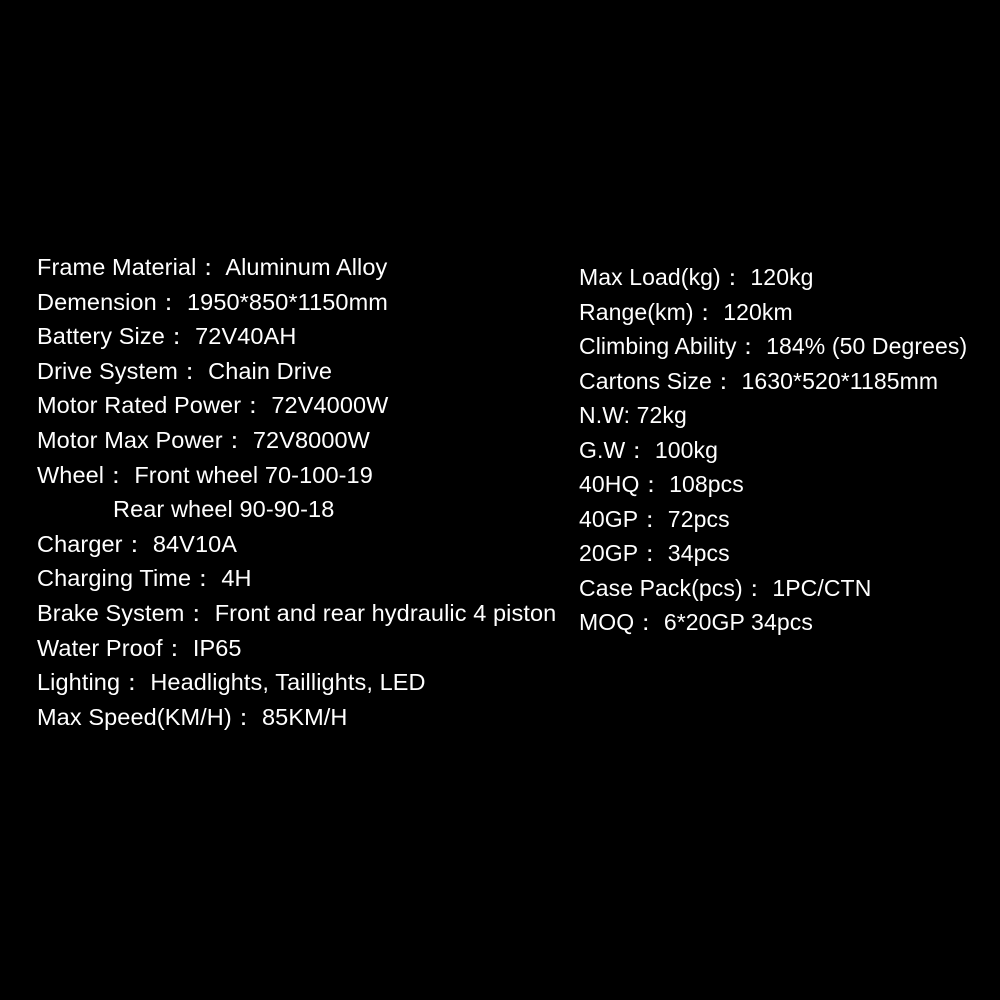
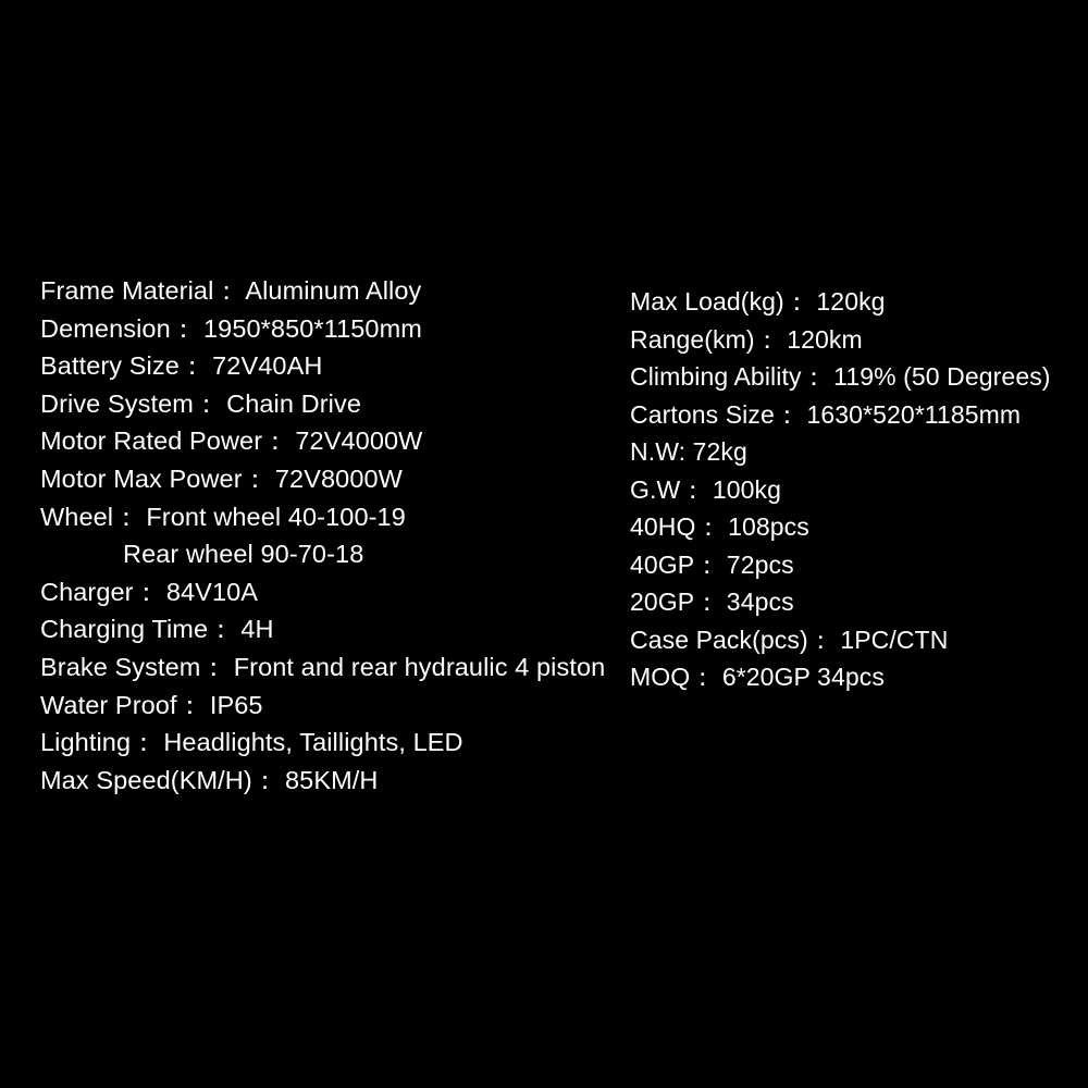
  Frame Material： Aluminum Alloy
  Demension： 1950*850*1150mm
  Battery Size： 72V40AH
  Drive System： Chain Drive
  Motor Rated Power： 72V4000W
  Motor Max Power： 72V8000W
- Wheel： Front wheel 70-100-19
+ Wheel： Front wheel 40-100-19
- Rear wheel 90-90-18
+ Rear wheel 90-70-18
  Charger： 84V10A
  Charging Time： 4H
  Brake System： Front and rear hydraulic 4 piston
  Water Proof： IP65
  Lighting： Headlights, Taillights, LED
  Max Speed(KM/H)： 85KM/H
  Max Load(kg)： 120kg
  Range(km)： 120km
- Climbing Ability： 184% (50 Degrees)
+ Climbing Ability： 119% (50 Degrees)
  Cartons Size： 1630*520*1185mm
  N.W: 72kg
  G.W： 100kg
  40HQ： 108pcs
  40GP： 72pcs
  20GP： 34pcs
  Case Pack(pcs)： 1PC/CTN
  MOQ： 6*20GP 34pcs
